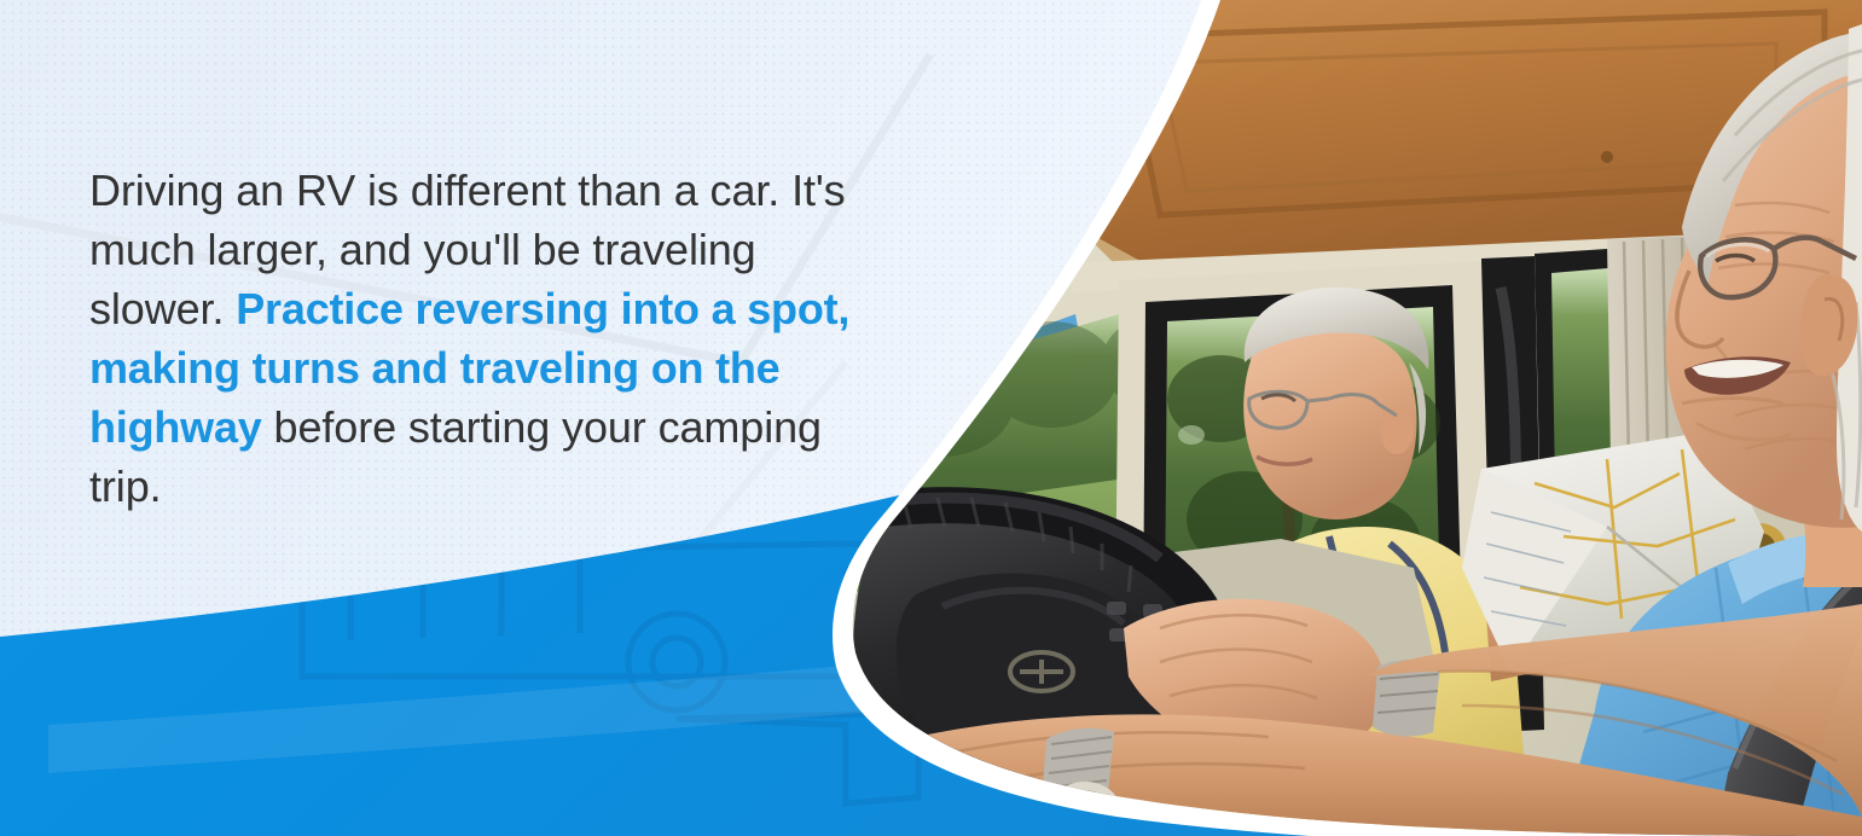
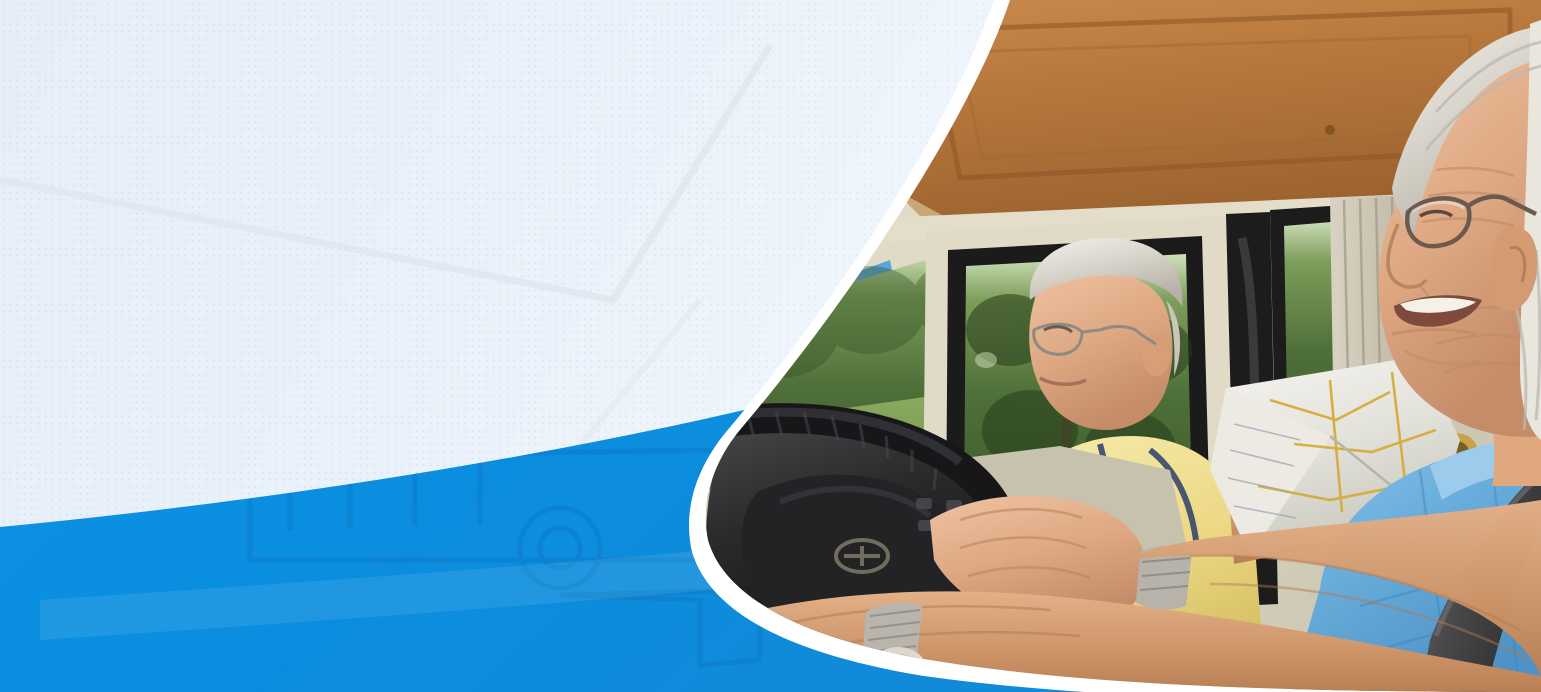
- Driving an RV is different than a car. It's much larger, and you'll be traveling slower. Practice reversing into a spot, making turns and traveling on the highway before starting your camping trip.
